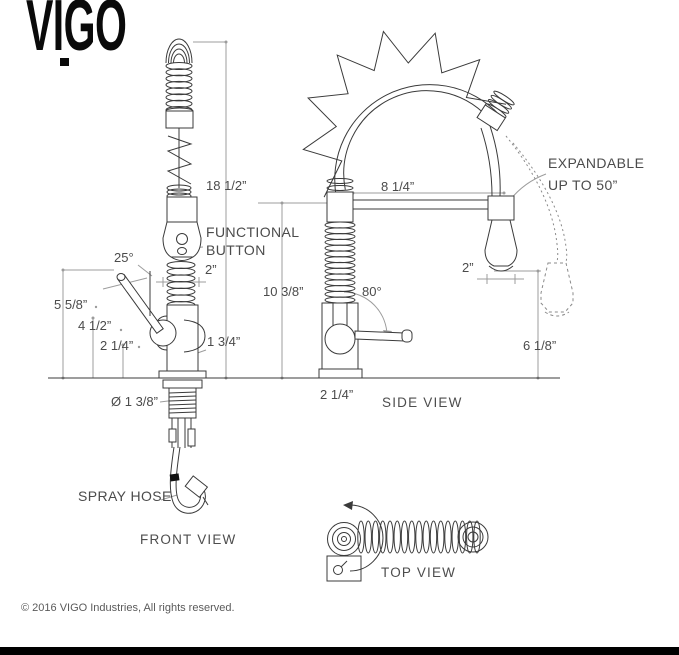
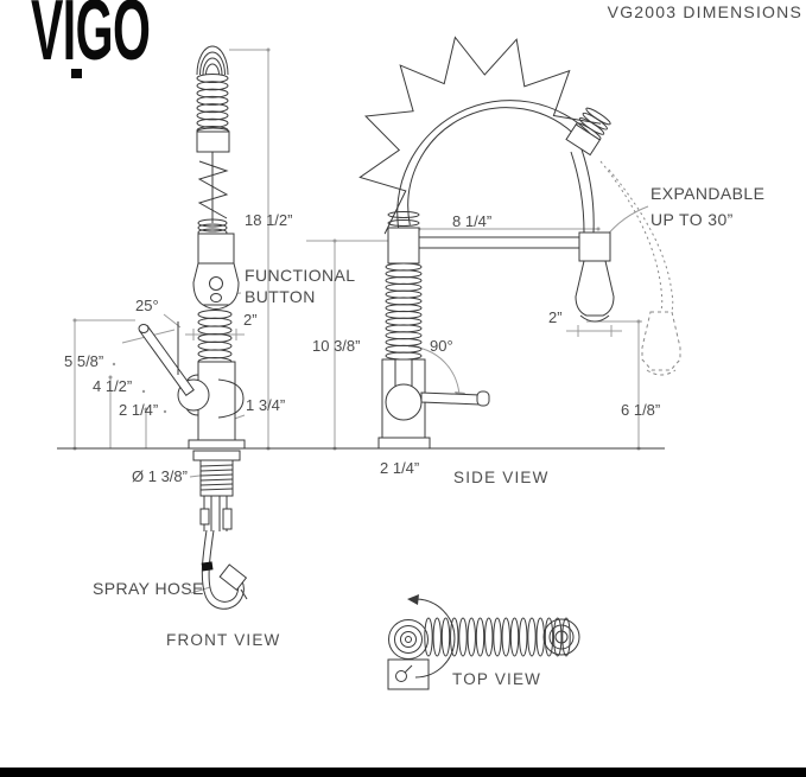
  VIGO
+ VG2003 DIMENSIONS
  18 1/2”
  FUNCTIONAL
  BUTTON
  2”
  25°
  5 5/8”
  4 1/2”
  2 1/4”
  1 3/4”
  Ø 1 3/8”
  SPRAY HOSE
  FRONT VIEW
  8 1/4”
  10 3/8”
- 80°
+ 90°
  2 1/4”
  2”
  6 1/8”
  EXPANDABLE
- UP TO 50”
+ UP TO 30”
  SIDE VIEW
  TOP VIEW
- © 2016 VIGO Industries, All rights reserved.
